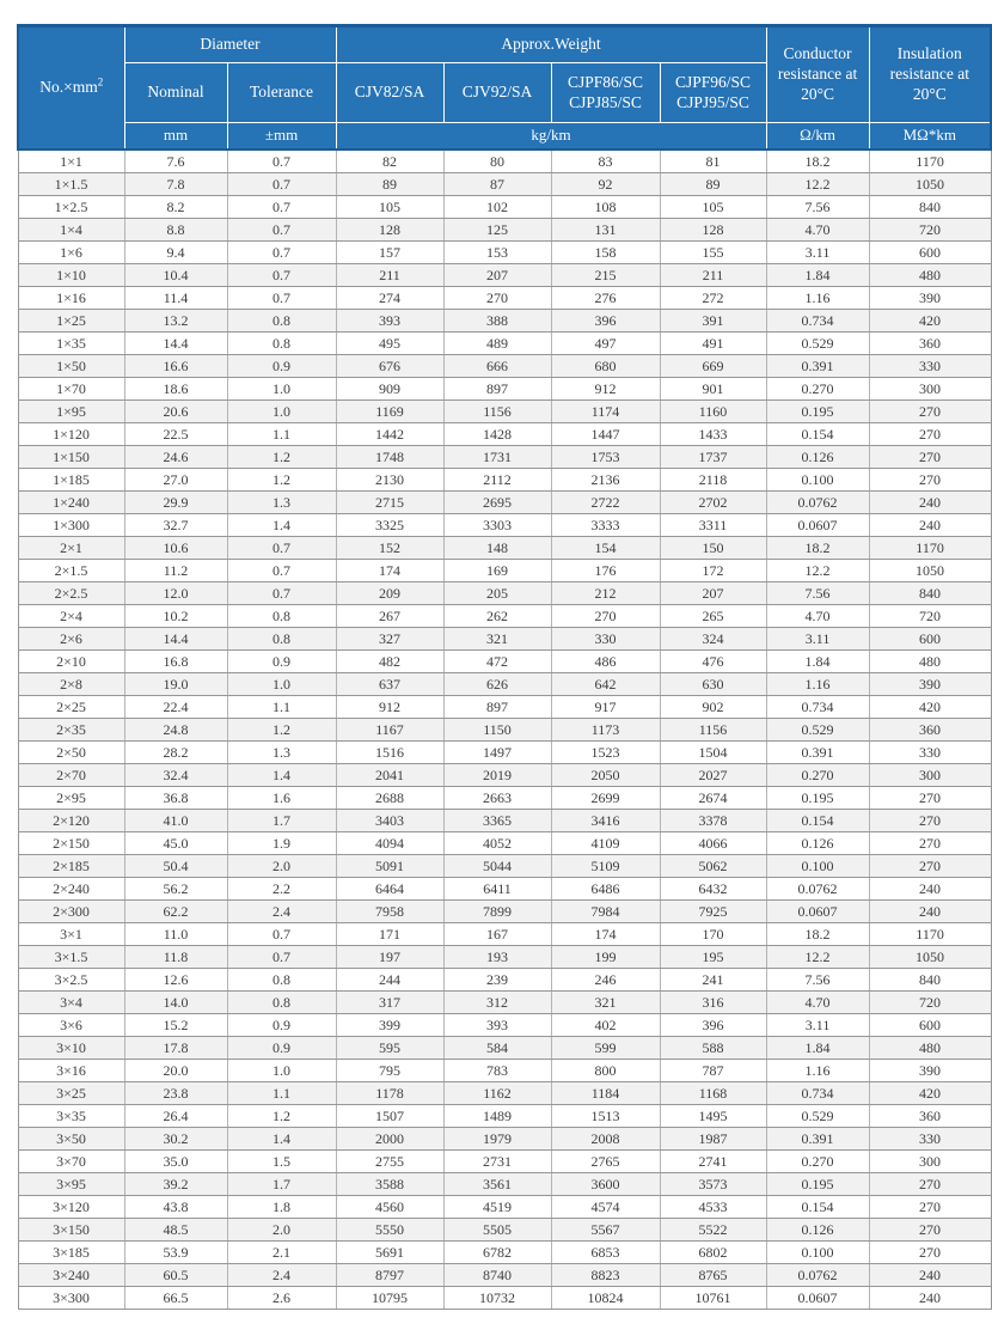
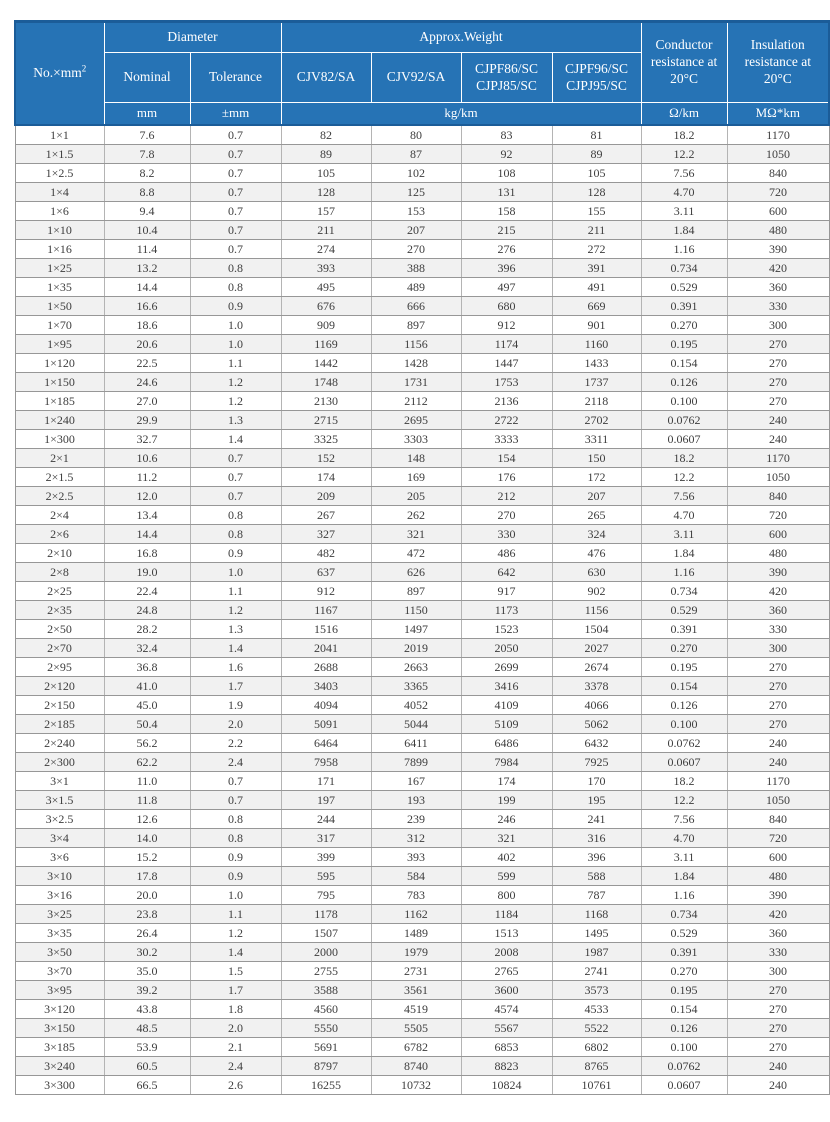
  No.×mm2	Diameter	Approx.Weight	Conductor resistance at 20°C	Insulation resistance at 20°C
  Nominal	Tolerance	CJV82/SA	CJV92/SA	CJPF86/SC CJPJ85/SC	CJPF96/SC CJPJ95/SC
  mm	±mm	kg/km	Ω/km	MΩ*km
  1×1	7.6	0.7	82	80	83	81	18.2	1170
  1×1.5	7.8	0.7	89	87	92	89	12.2	1050
  1×2.5	8.2	0.7	105	102	108	105	7.56	840
  1×4	8.8	0.7	128	125	131	128	4.70	720
  1×6	9.4	0.7	157	153	158	155	3.11	600
  1×10	10.4	0.7	211	207	215	211	1.84	480
  1×16	11.4	0.7	274	270	276	272	1.16	390
  1×25	13.2	0.8	393	388	396	391	0.734	420
  1×35	14.4	0.8	495	489	497	491	0.529	360
  1×50	16.6	0.9	676	666	680	669	0.391	330
  1×70	18.6	1.0	909	897	912	901	0.270	300
  1×95	20.6	1.0	1169	1156	1174	1160	0.195	270
  1×120	22.5	1.1	1442	1428	1447	1433	0.154	270
  1×150	24.6	1.2	1748	1731	1753	1737	0.126	270
  1×185	27.0	1.2	2130	2112	2136	2118	0.100	270
  1×240	29.9	1.3	2715	2695	2722	2702	0.0762	240
  1×300	32.7	1.4	3325	3303	3333	3311	0.0607	240
  2×1	10.6	0.7	152	148	154	150	18.2	1170
  2×1.5	11.2	0.7	174	169	176	172	12.2	1050
  2×2.5	12.0	0.7	209	205	212	207	7.56	840
- 2×4	10.2	0.8	267	262	270	265	4.70	720
+ 2×4	13.4	0.8	267	262	270	265	4.70	720
  2×6	14.4	0.8	327	321	330	324	3.11	600
  2×10	16.8	0.9	482	472	486	476	1.84	480
  2×8	19.0	1.0	637	626	642	630	1.16	390
  2×25	22.4	1.1	912	897	917	902	0.734	420
  2×35	24.8	1.2	1167	1150	1173	1156	0.529	360
  2×50	28.2	1.3	1516	1497	1523	1504	0.391	330
  2×70	32.4	1.4	2041	2019	2050	2027	0.270	300
  2×95	36.8	1.6	2688	2663	2699	2674	0.195	270
  2×120	41.0	1.7	3403	3365	3416	3378	0.154	270
  2×150	45.0	1.9	4094	4052	4109	4066	0.126	270
  2×185	50.4	2.0	5091	5044	5109	5062	0.100	270
  2×240	56.2	2.2	6464	6411	6486	6432	0.0762	240
  2×300	62.2	2.4	7958	7899	7984	7925	0.0607	240
  3×1	11.0	0.7	171	167	174	170	18.2	1170
  3×1.5	11.8	0.7	197	193	199	195	12.2	1050
  3×2.5	12.6	0.8	244	239	246	241	7.56	840
  3×4	14.0	0.8	317	312	321	316	4.70	720
  3×6	15.2	0.9	399	393	402	396	3.11	600
  3×10	17.8	0.9	595	584	599	588	1.84	480
  3×16	20.0	1.0	795	783	800	787	1.16	390
  3×25	23.8	1.1	1178	1162	1184	1168	0.734	420
  3×35	26.4	1.2	1507	1489	1513	1495	0.529	360
  3×50	30.2	1.4	2000	1979	2008	1987	0.391	330
  3×70	35.0	1.5	2755	2731	2765	2741	0.270	300
  3×95	39.2	1.7	3588	3561	3600	3573	0.195	270
  3×120	43.8	1.8	4560	4519	4574	4533	0.154	270
  3×150	48.5	2.0	5550	5505	5567	5522	0.126	270
  3×185	53.9	2.1	5691	6782	6853	6802	0.100	270
  3×240	60.5	2.4	8797	8740	8823	8765	0.0762	240
- 3×300	66.5	2.6	10795	10732	10824	10761	0.0607	240
+ 3×300	66.5	2.6	16255	10732	10824	10761	0.0607	240
